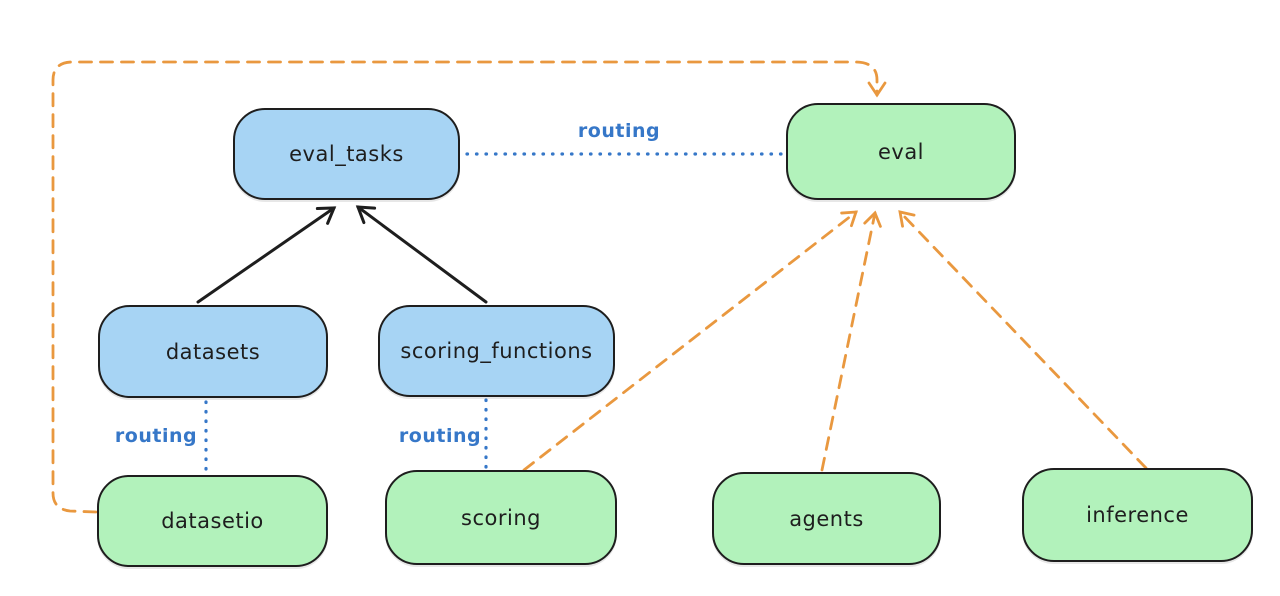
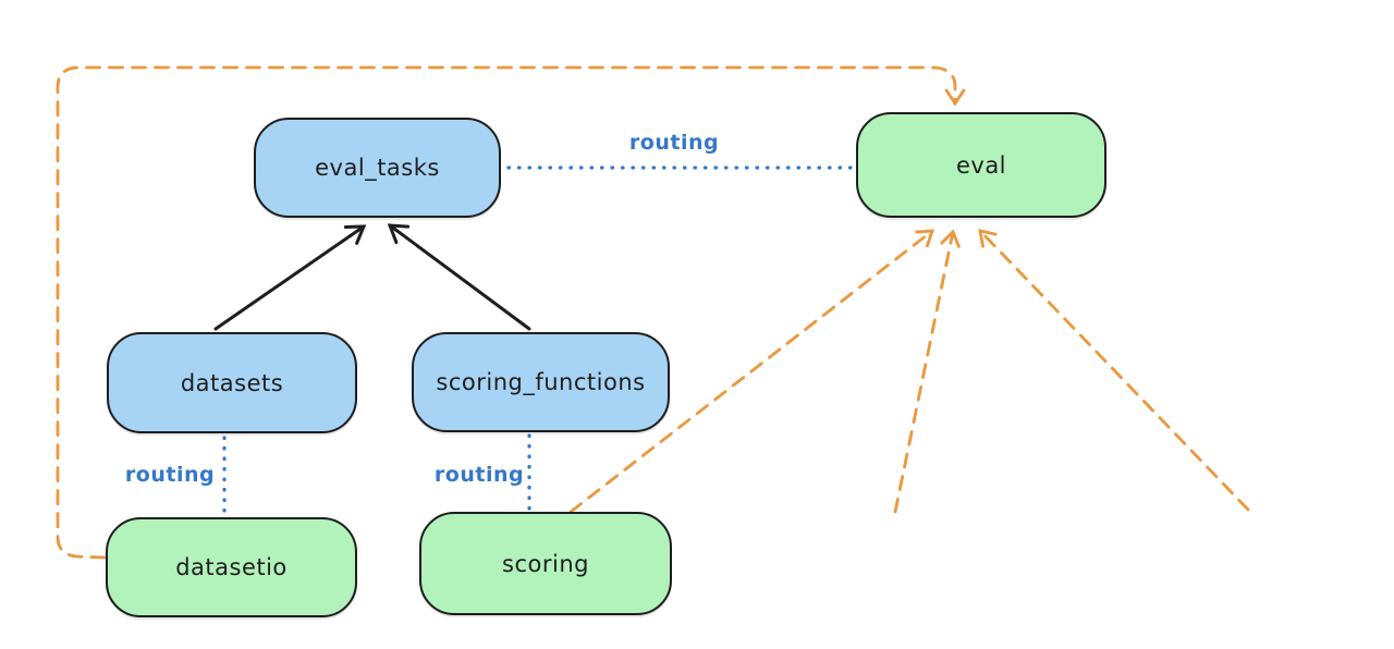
  eval_tasks
  datasets
  scoring_functions
  eval
  datasetio
  scoring
- agents
- inference
  routing
  routing
  routing
